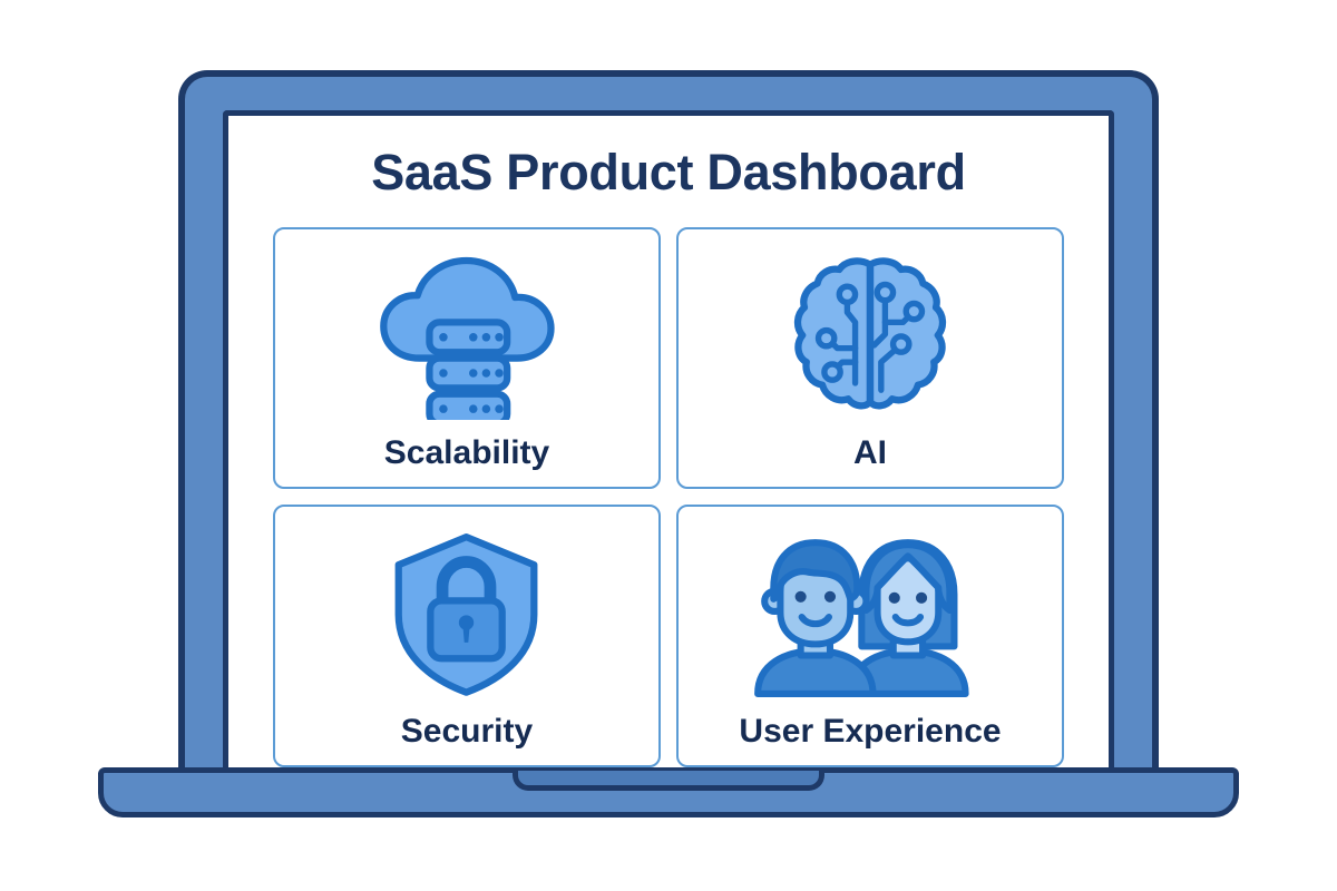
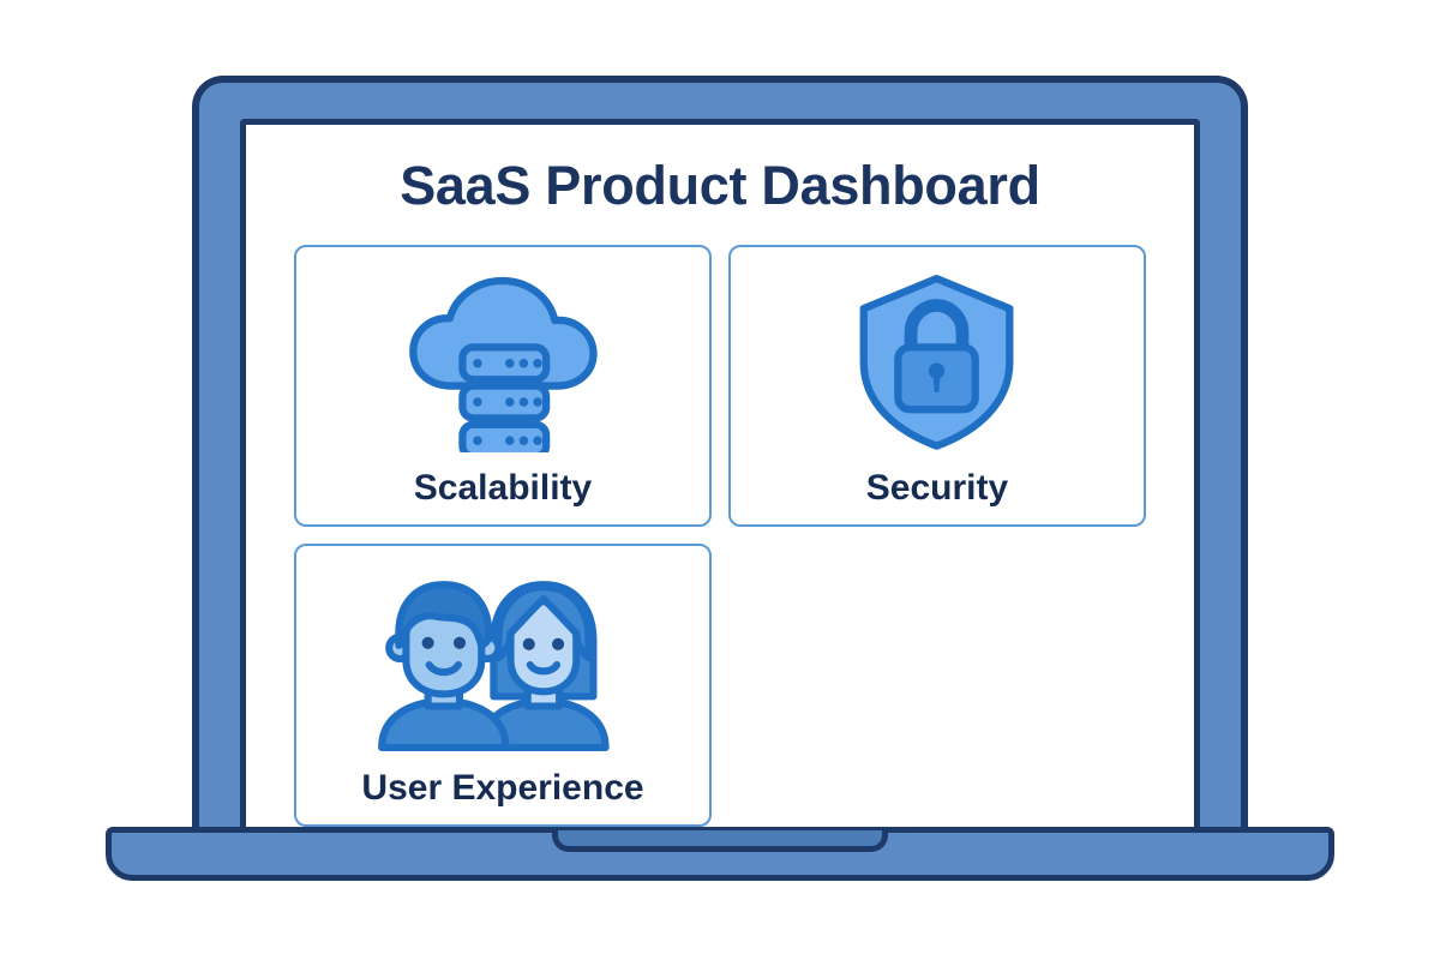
  SaaS Product Dashboard
  Scalability
- AI
  Security
  User Experience
